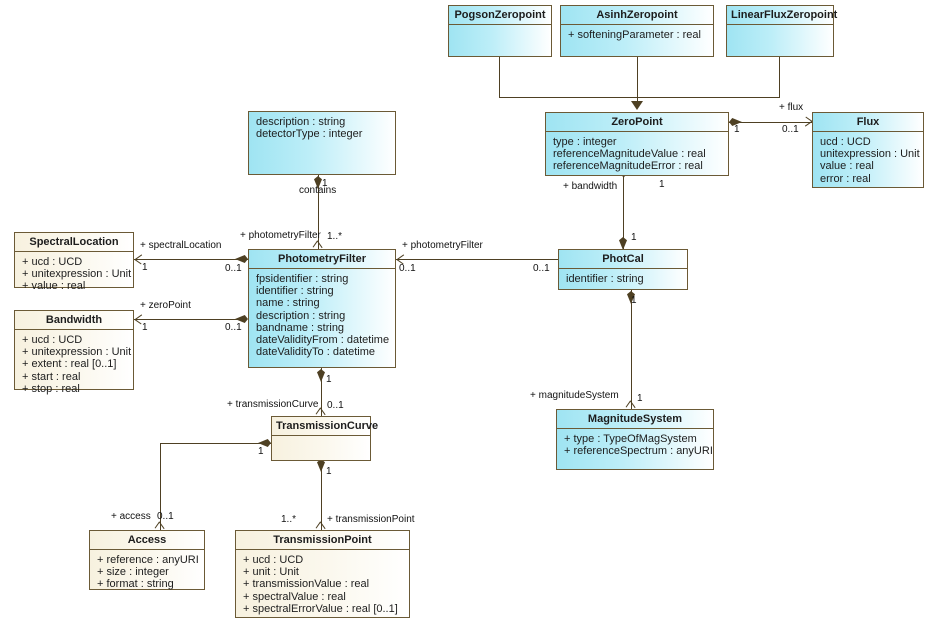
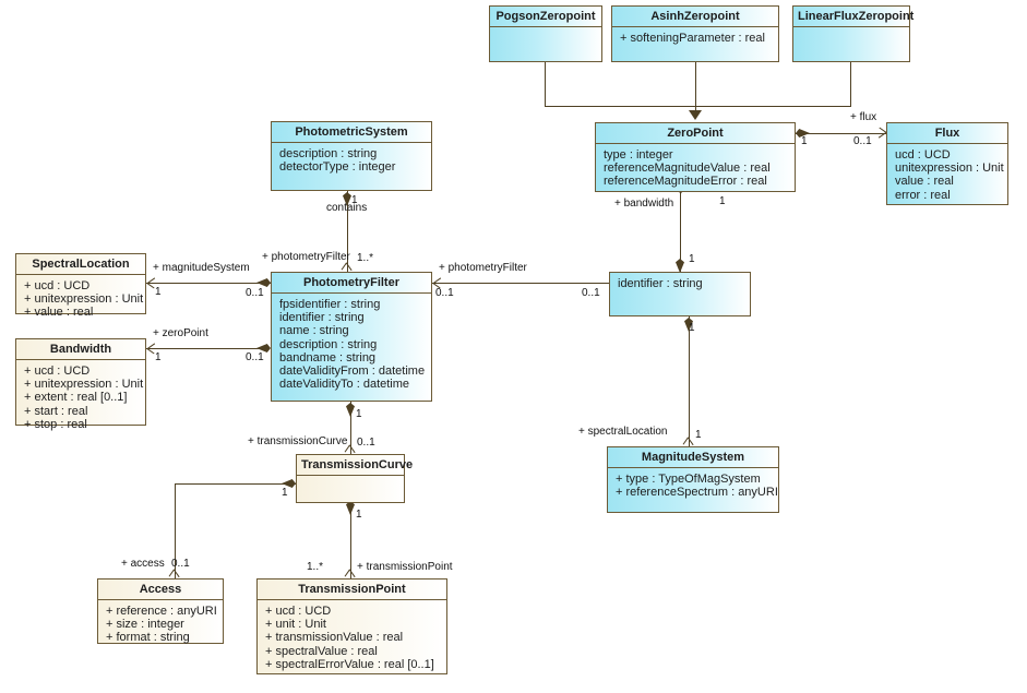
  PogsonZeropoint
  AsinhZeropoint
  + softeningParameter : real
  LinearFluxZeropoint
  ZeroPoint
  type : integer
  referenceMagnitudeValue : real
  referenceMagnitudeError : real
  Flux
  ucd : UCD
  unitexpression : Unit
  value : real
  error : real
+ PhotometricSystem
  description : string
  detectorType : integer
  SpectralLocation
  + ucd : UCD
  + unitexpression : Unit
  + value : real
  Bandwidth
  + ucd : UCD
  + unitexpression : Unit
  + extent : real [0..1]
  + start : real
  + stop : real
  PhotometryFilter
  fpsidentifier : string
  identifier : string
  name : string
  description : string
  bandname : string
  dateValidityFrom : datetime
  dateValidityTo : datetime
- PhotCal
  identifier : string
  MagnitudeSystem
  + type : TypeOfMagSystem
  + referenceSpectrum : anyURI
  TransmissionCurve
  Access
  + reference : anyURI
  + size : integer
  + format : string
  TransmissionPoint
  + ucd : UCD
  + unit : Unit
  + transmissionValue : real
  + spectralValue : real
  + spectralErrorValue : real [0..1]
  + flux
  + bandwidth
  contains
  + photometryFilter
- + spectralLocation
+ + magnitudeSystem
  + zeroPoint
  + photometryFilter
- + magnitudeSystem
+ + spectralLocation
  + transmissionCurve
  + access
  + transmissionPoint
  1
  0..1
  1
  1
  1
  1..*
  1
  0..1
  1
  0..1
  0..1
  0..1
  1
  1
  1
  0..1
  1
  1
  0..1
  1..*
